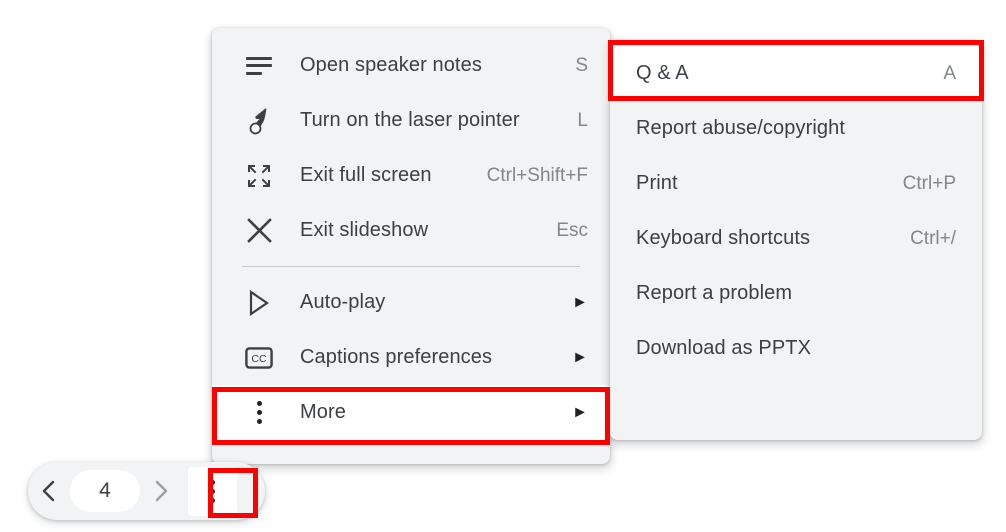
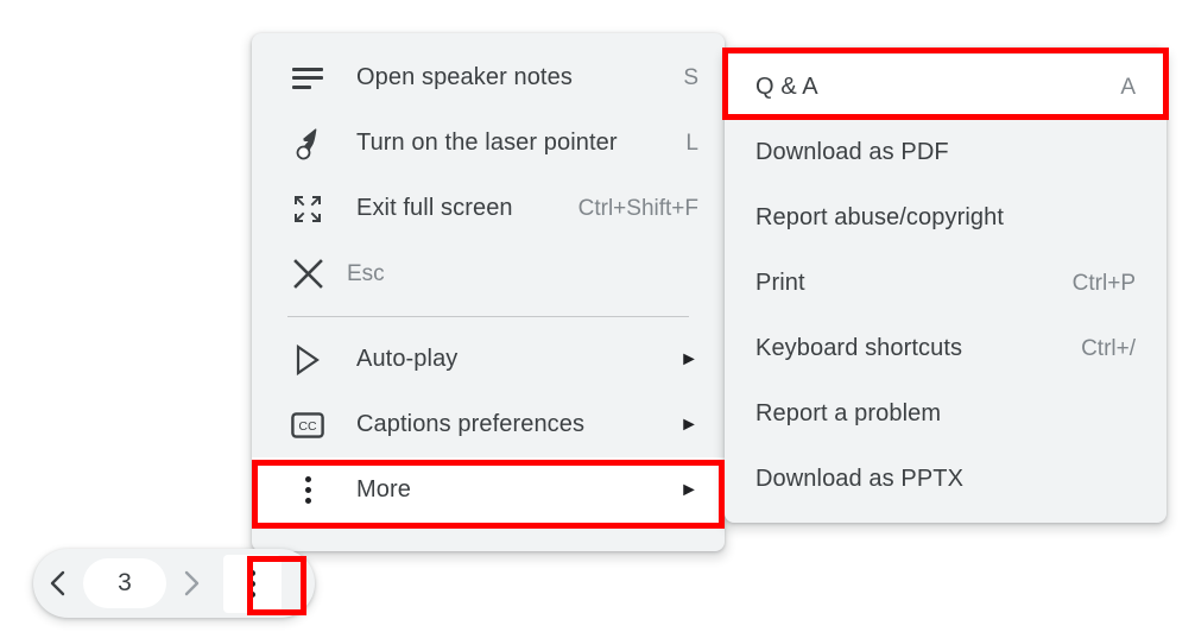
  Open speaker notes
  S
  Turn on the laser pointer
  L
  Exit full screen
  Ctrl+Shift+F
- Exit slideshow
  Esc
  Auto-play
  ►
  CC
  Captions preferences
  ►
  More
  ►
  Q & A
  A
+ Download as PDF
  Report abuse/copyright
  Print
  Ctrl+P
  Keyboard shortcuts
  Ctrl+/
  Report a problem
  Download as PPTX
- 4
+ 3
